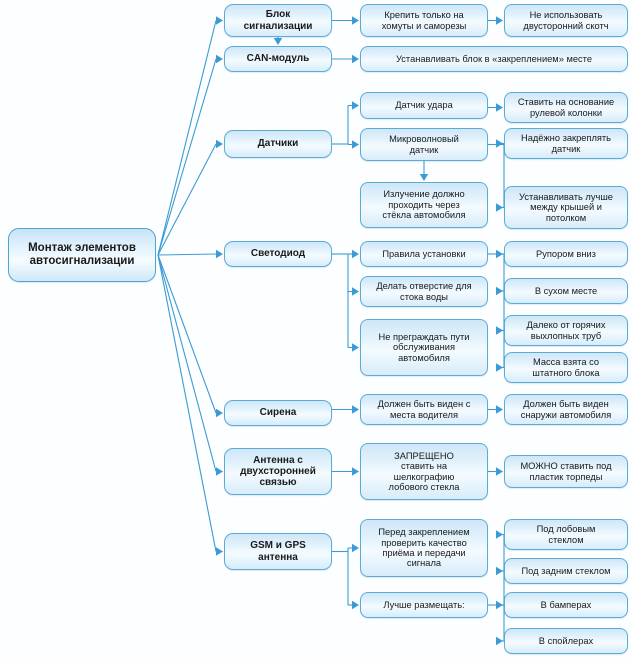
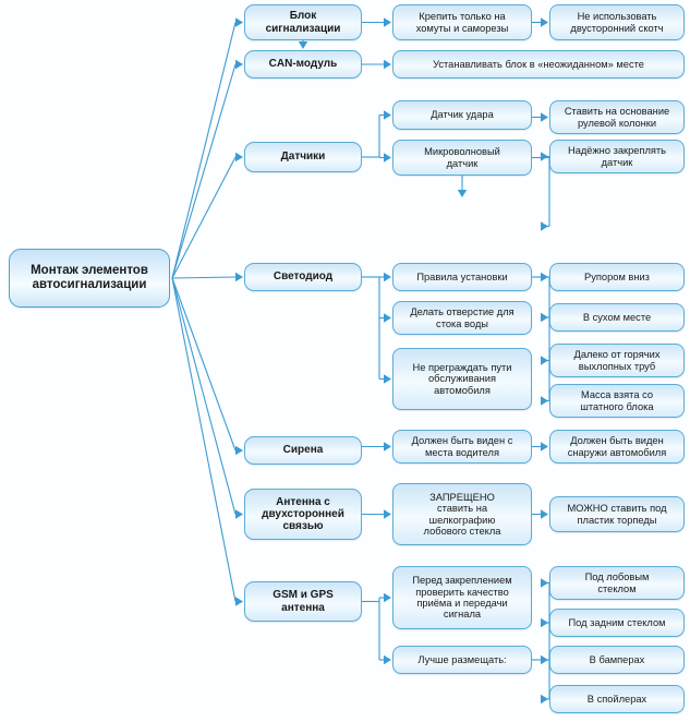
  Монтаж элементов
  автосигнализации
  Блок
  сигнализации
  Крепить только на
  хомуты и саморезы
  Не использовать
  двусторонний скотч
  CAN-модуль
- Устанавливать блок в «закреплением» месте
+ Устанавливать блок в «неожиданном» месте
  Датчики
  Датчик удара
  Ставить на основание
  рулевой колонки
  Микроволновый
  датчик
  Надёжно закреплять
  датчик
- Устанавливать лучше
- между крышей и
- потолком
- Излучение должно
- проходить через
- стёкла автомобиля
  Светодиод
  Правила установки
  Рупором вниз
  В сухом месте
  Далеко от горячих
  выхлопных труб
  Масса взята со
  штатного блока
  Делать отверстие для
  стока воды
  Не преграждать пути
  обслуживания
  автомобиля
  Сирена
  Должен быть виден с
  места водителя
  Должен быть виден
  снаружи автомобиля
  Антенна с
  двухсторонней
  связью
  ЗАПРЕЩЕНО
  ставить на
  шелкографию
  лобового стекла
  МОЖНО ставить под
  пластик торпеды
  GSM и GPS
  антенна
  Перед закреплением
  проверить качество
  приёма и передачи
  сигнала
  Лучше размещать:
  Под лобовым
  стеклом
  Под задним стеклом
  В бамперах
  В спойлерах
